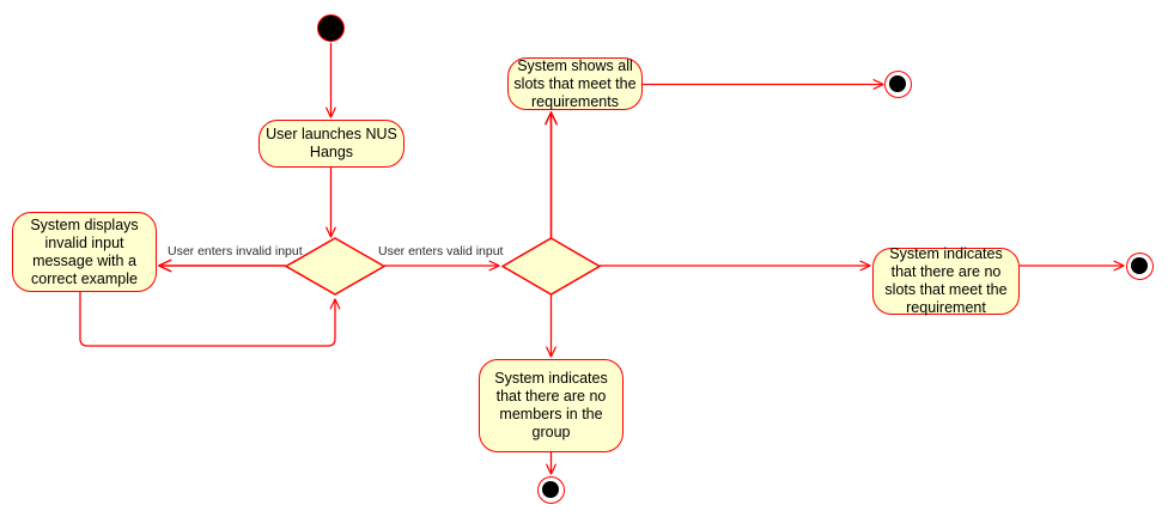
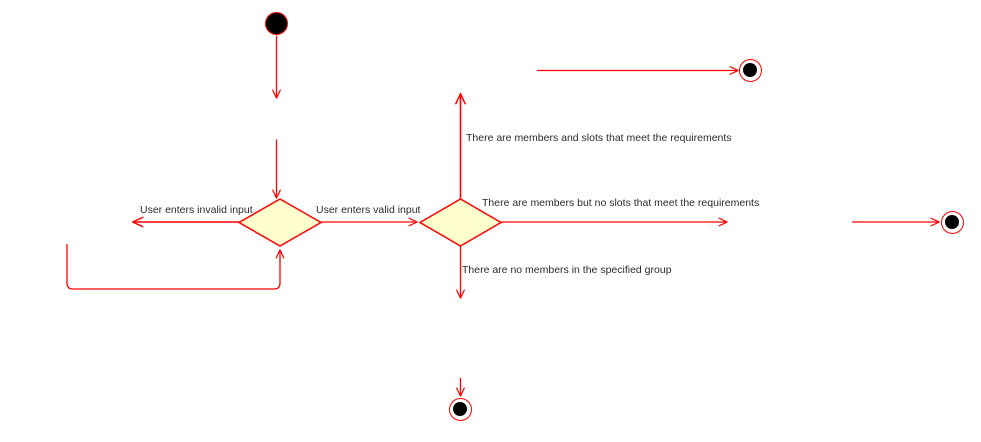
- User launches NUS Hangs
- System displays invalid input message with a correct example
- System shows all slots that meet the requirements
- System indicates that there are no slots that meet the requirement
- System indicates that there are no members in the group
  User enters invalid input
  User enters valid input
+ There are members and slots that meet the requirements
+ There are members but no slots that meet the requirements
+ There are no members in the specified group
